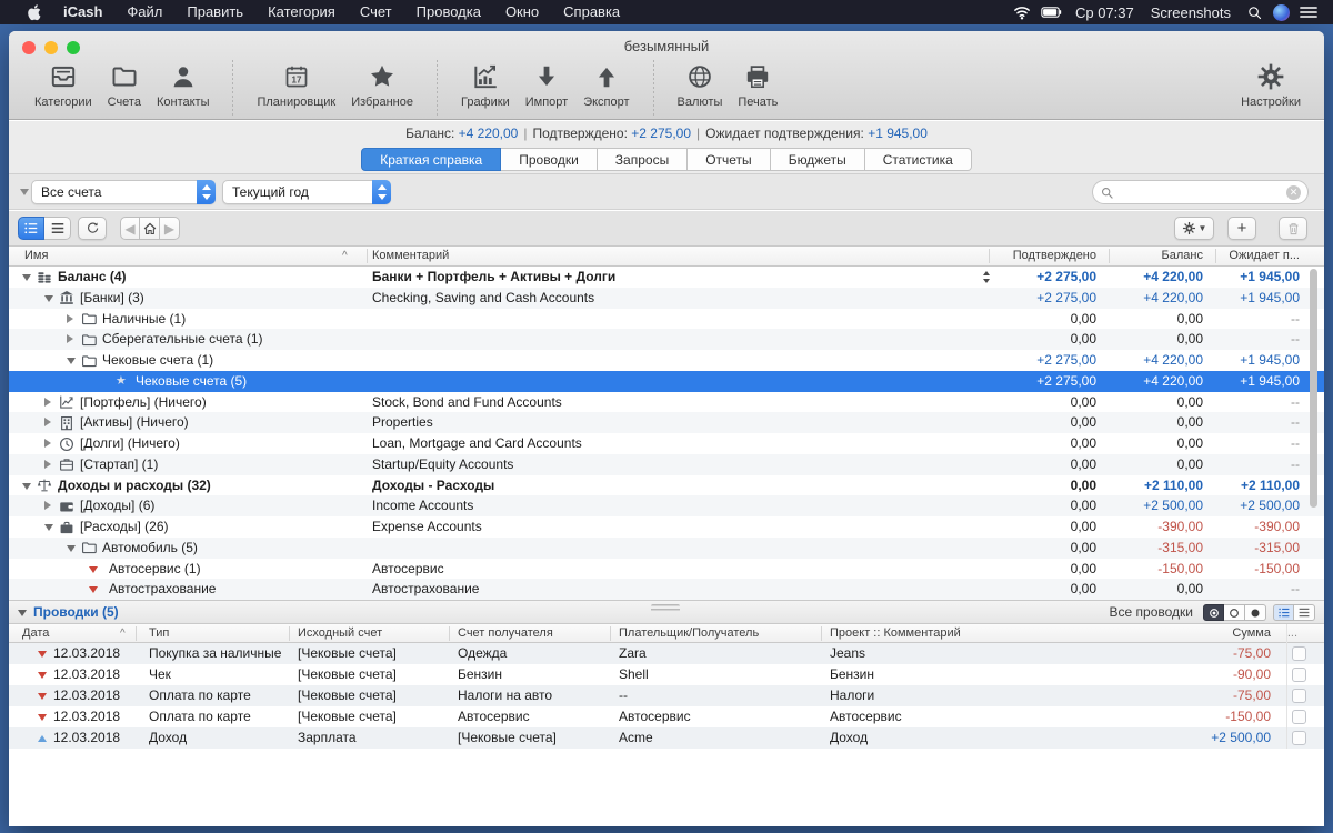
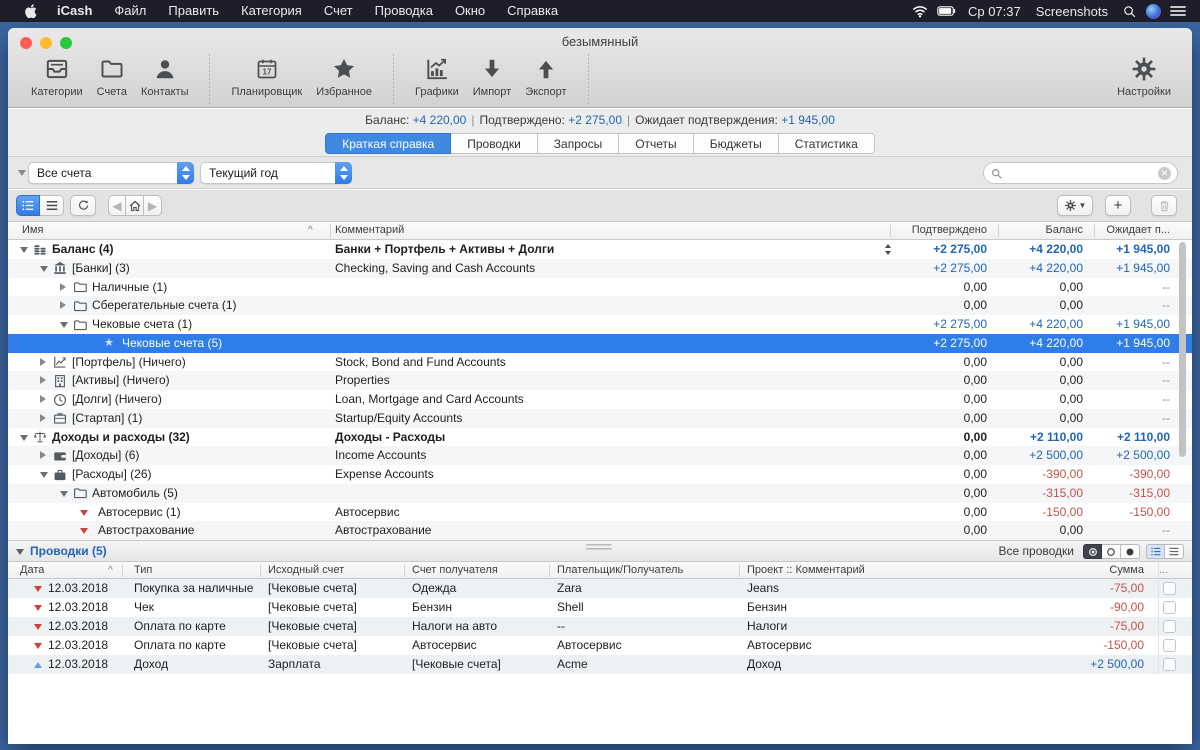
  iCash Файл Править Категория Счет Проводка Окно Справка
  Ср 07:37
  Screenshots
  безымянный
  Категории
  Счета
  Контакты
  17
  Планировщик
  Избранное
  Графики
  Импорт
  Экспорт
- Валюты
- Печать
  Настройки
  Баланс: +4 220,00 | Подтверждено: +2 275,00 | Ожидает подтверждения: +1 945,00
  Краткая справка
  Проводки
  Запросы
  Отчеты
  Бюджеты
  Статистика
  Все счета
  Текущий год
  ✕
  ◀
  ▶
  ▼
  +
  Имя
  ^
  Комментарий
  Подтверждено
  Баланс
  Ожидает п...
  Баланс (4)
  Банки + Портфель + Активы + Долги
  +2 275,00
  +4 220,00
  +1 945,00
  [Банки] (3)
  Checking, Saving and Cash Accounts
  +2 275,00
  +4 220,00
  +1 945,00
  Наличные (1)
  0,00
  0,00
  --
  Сберегательные счета (1)
  0,00
  0,00
  --
  Чековые счета (1)
  +2 275,00
  +4 220,00
  +1 945,00
  ★
  Чековые счета (5)
  +2 275,00
  +4 220,00
  +1 945,00
  [Портфель] (Ничего)
  Stock, Bond and Fund Accounts
  0,00
  0,00
  --
  [Активы] (Ничего)
  Properties
  0,00
  0,00
  --
  [Долги] (Ничего)
  Loan, Mortgage and Card Accounts
  0,00
  0,00
  --
  [Стартап] (1)
  Startup/Equity Accounts
  0,00
  0,00
  --
  Доходы и расходы (32)
  Доходы - Расходы
  0,00
  +2 110,00
  +2 110,00
  [Доходы] (6)
  Income Accounts
  0,00
  +2 500,00
  +2 500,00
  [Расходы] (26)
  Expense Accounts
  0,00
  -390,00
  -390,00
  Автомобиль (5)
  0,00
  -315,00
  -315,00
  Автосервис (1)
  Автосервис
  0,00
  -150,00
  -150,00
  Автострахование
  Автострахование
  0,00
  0,00
  --
  Проводки (5)
  Все проводки
  Дата
  ^
  Тип
  Исходный счет
  Счет получателя
  Плательщик/Получатель
  Сумма
  Проект :: Комментарий
  ...
  12.03.2018
  Покупка за наличные
  [Чековые счета]
  Одежда
  Zara
  Jeans
  -75,00
  12.03.2018
  Чек
  [Чековые счета]
  Бензин
  Shell
  Бензин
  -90,00
  12.03.2018
  Оплата по карте
  [Чековые счета]
  Налоги на авто
  --
  Налоги
  -75,00
  12.03.2018
  Оплата по карте
  [Чековые счета]
  Автосервис
  Автосервис
  Автосервис
  -150,00
  12.03.2018
  Доход
  Зарплата
  [Чековые счета]
  Acme
  Доход
  +2 500,00
